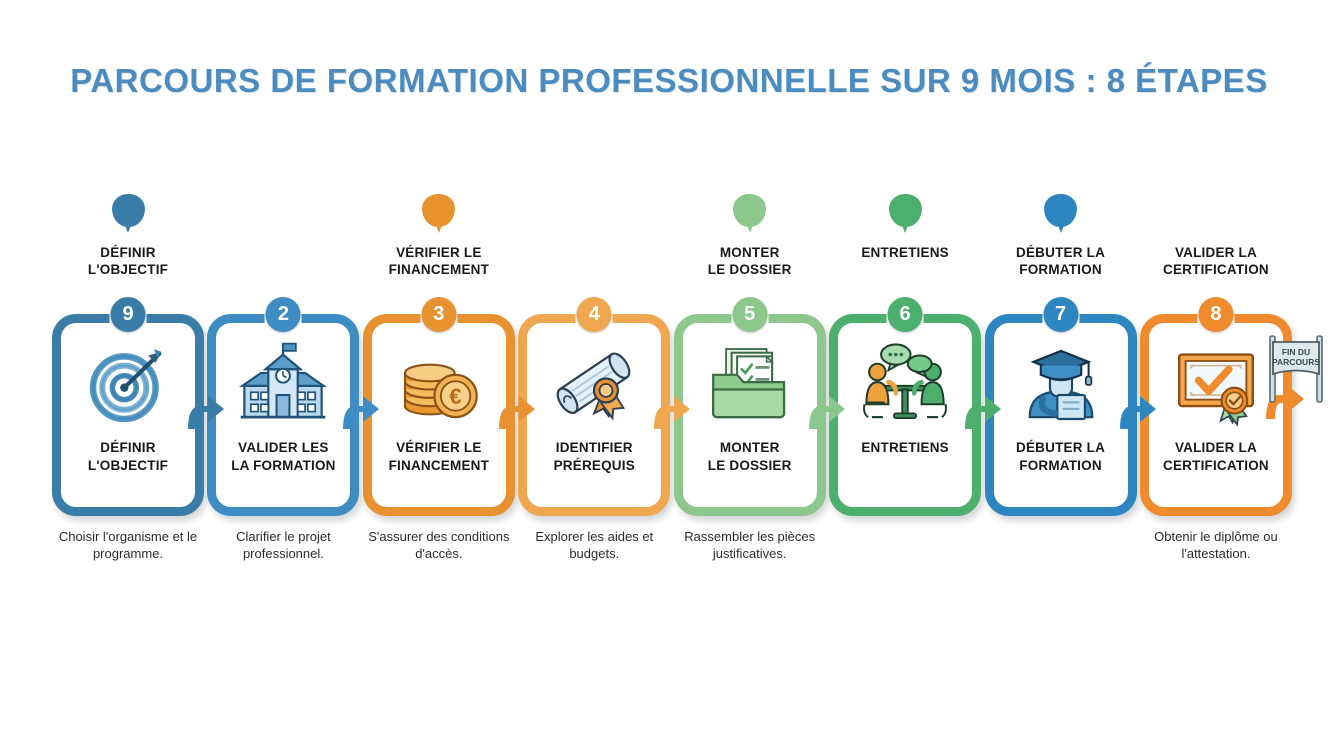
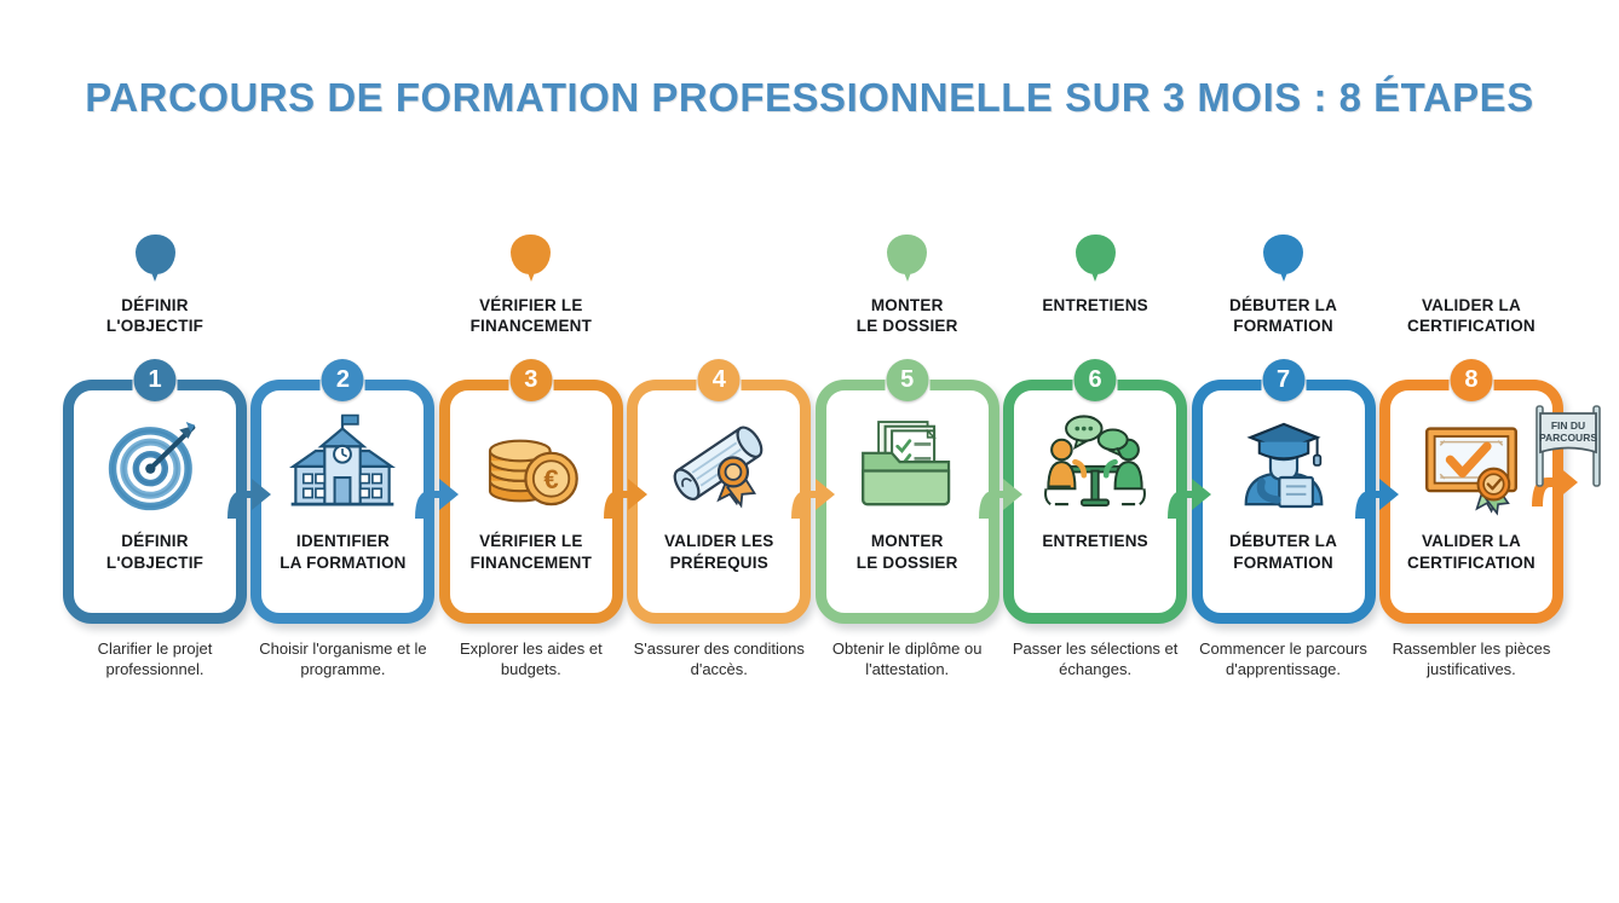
- PARCOURS DE FORMATION PROFESSIONNELLE SUR 9 MOIS : 8 ÉTAPES
+ PARCOURS DE FORMATION PROFESSIONNELLE SUR 3 MOIS : 8 ÉTAPES
  DÉFINIR
  L'OBJECTIF
- 9
+ 1
  DÉFINIR
  L'OBJECTIF
- Choisir l'organisme et le programme.
+ Clarifier le projet professionnel.
  2
- VALIDER LES
+ IDENTIFIER
  LA FORMATION
- Clarifier le projet professionnel.
+ Choisir l'organisme et le programme.
  VÉRIFIER LE
  FINANCEMENT
  3
  €
  VÉRIFIER LE
  FINANCEMENT
- S'assurer des conditions d'accès.
+ Explorer les aides et budgets.
  4
- IDENTIFIER
+ VALIDER LES
  PRÉREQUIS
- Explorer les aides et budgets.
+ S'assurer des conditions d'accès.
  MONTER
  LE DOSSIER
  5
  MONTER
  LE DOSSIER
- Rassembler les pièces justificatives.
+ Obtenir le diplôme ou l'attestation.
  ENTRETIENS
  6
  ENTRETIENS
+ Passer les sélections et échanges.
  DÉBUTER LA
  FORMATION
  7
  DÉBUTER LA
  FORMATION
+ Commencer le parcours d'apprentissage.
  VALIDER LA
  CERTIFICATION
  8
  VALIDER LA
  CERTIFICATION
- Obtenir le diplôme ou l'attestation.
+ Rassembler les pièces justificatives.
  FIN DU
  PARCOURS
